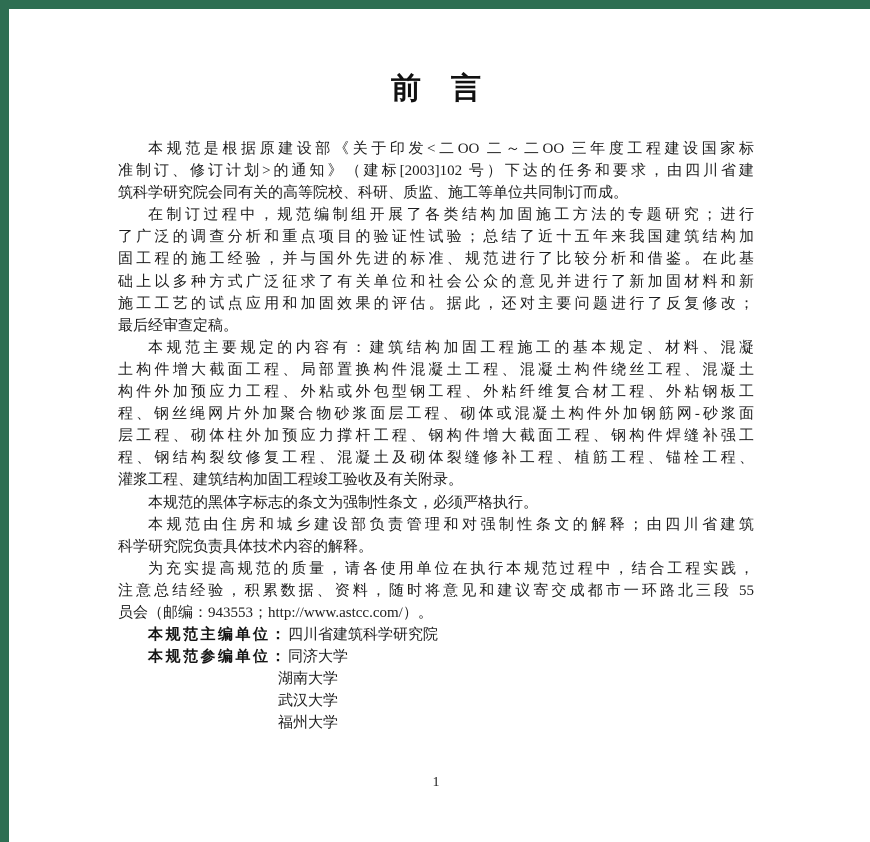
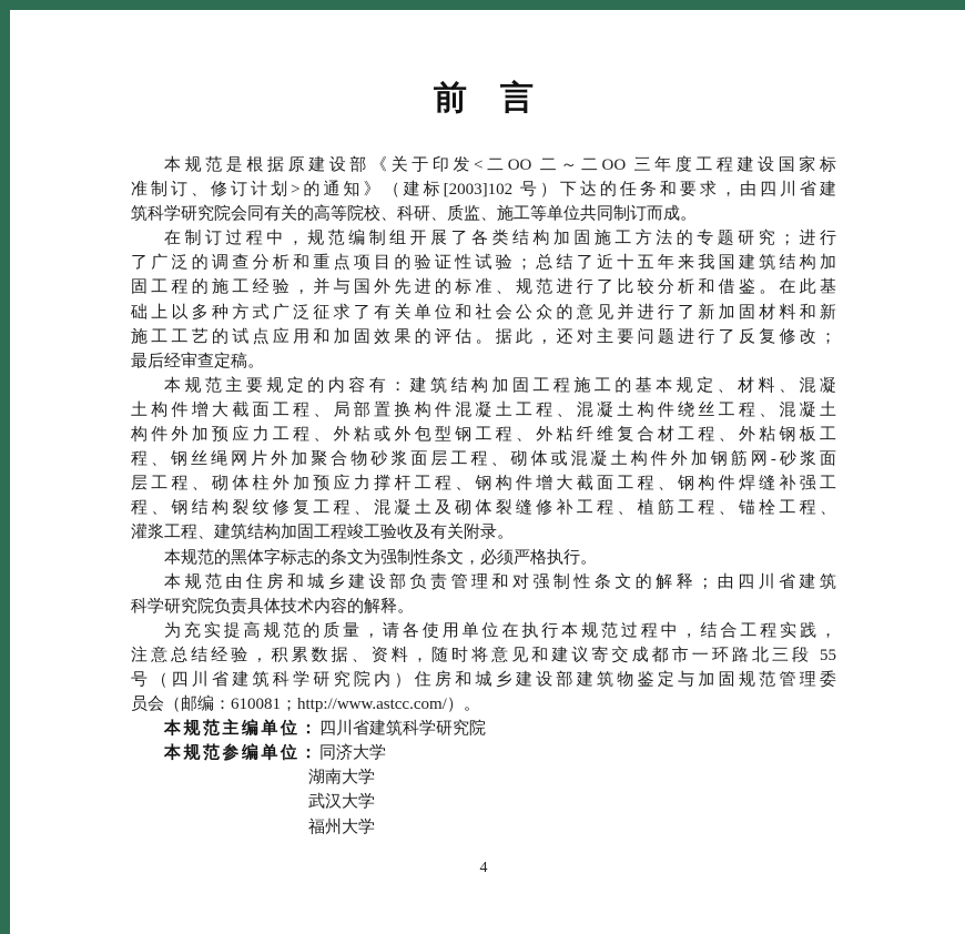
  前 言
  本规范是根据原建设部《关于印发<二OO 二～二OO 三年度工程建设国家标
  准制订、修订计划>的通知》（建标[2003]102 号）下达的任务和要求，由四川省建
  筑科学研究院会同有关的高等院校、科研、质监、施工等单位共同制订而成。
  在制订过程中，规范编制组开展了各类结构加固施工方法的专题研究；进行
  了广泛的调查分析和重点项目的验证性试验；总结了近十五年来我国建筑结构加
  固工程的施工经验，并与国外先进的标准、规范进行了比较分析和借鉴。在此基
  础上以多种方式广泛征求了有关单位和社会公众的意见并进行了新加固材料和新
  施工工艺的试点应用和加固效果的评估。据此，还对主要问题进行了反复修改；
  最后经审查定稿。
  本规范主要规定的内容有：建筑结构加固工程施工的基本规定、材料、混凝
  土构件增大截面工程、局部置换构件混凝土工程、混凝土构件绕丝工程、混凝土
  构件外加预应力工程、外粘或外包型钢工程、外粘纤维复合材工程、外粘钢板工
  程、钢丝绳网片外加聚合物砂浆面层工程、砌体或混凝土构件外加钢筋网-砂浆面
  层工程、砌体柱外加预应力撑杆工程、钢构件增大截面工程、钢构件焊缝补强工
  程、钢结构裂纹修复工程、混凝土及砌体裂缝修补工程、植筋工程、锚栓工程、
  灌浆工程、建筑结构加固工程竣工验收及有关附录。
  本规范的黑体字标志的条文为强制性条文，必须严格执行。
  本规范由住房和城乡建设部负责管理和对强制性条文的解释；由四川省建筑
  科学研究院负责具体技术内容的解释。
  为充实提高规范的质量，请各使用单位在执行本规范过程中，结合工程实践，
  注意总结经验，积累数据、资料，随时将意见和建议寄交成都市一环路北三段 55
+ 号（四川省建筑科学研究院内）住房和城乡建设部建筑物鉴定与加固规范管理委
- 员会（邮编：943553；http://www.astcc.com/）。
+ 员会（邮编：610081；http://www.astcc.com/）。
  本规范主编单位：四川省建筑科学研究院
  本规范参编单位：同济大学
  湖南大学
  武汉大学
  福州大学
- 1
+ 4
